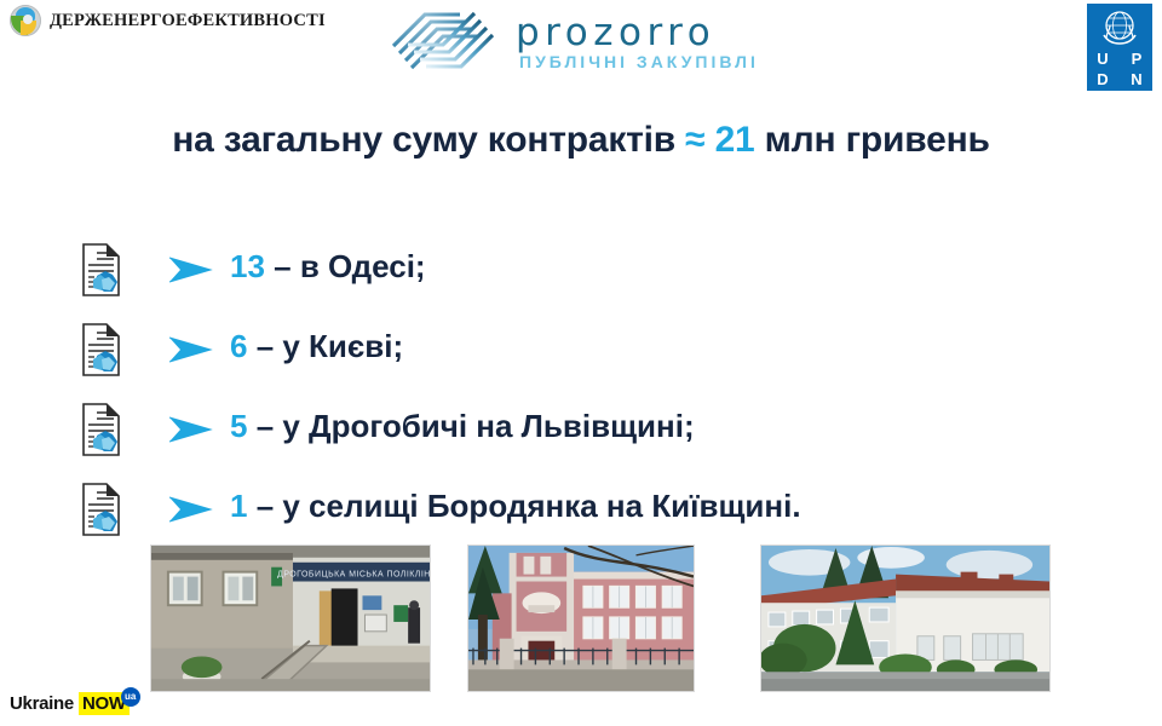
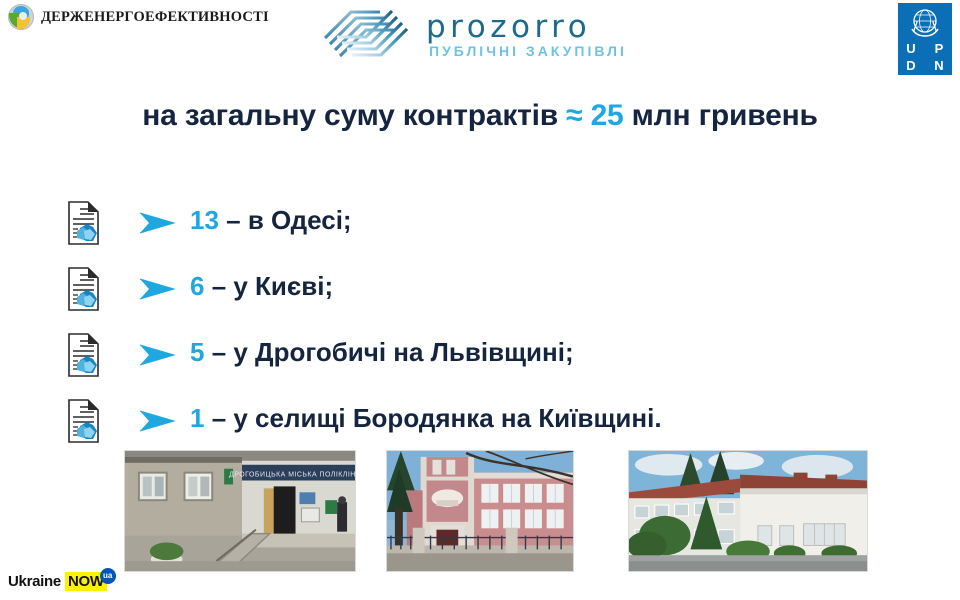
  ДЕРЖЕНЕРГОЕФЕКТИВНОСТІ
  prozorro
  ПУБЛІЧНІ ЗАКУПІВЛІ
  U
  P
  D
  N
- на загальну суму контрактів ≈ 21 млн гривень
+ на загальну суму контрактів ≈ 25 млн гривень
  13 – в Одесі;
  6 – у Києві;
  5 – у Дрогобичі на Львівщині;
  1 – у селищі Бородянка на Київщині.
  Ukraine
  NOW
  ua
